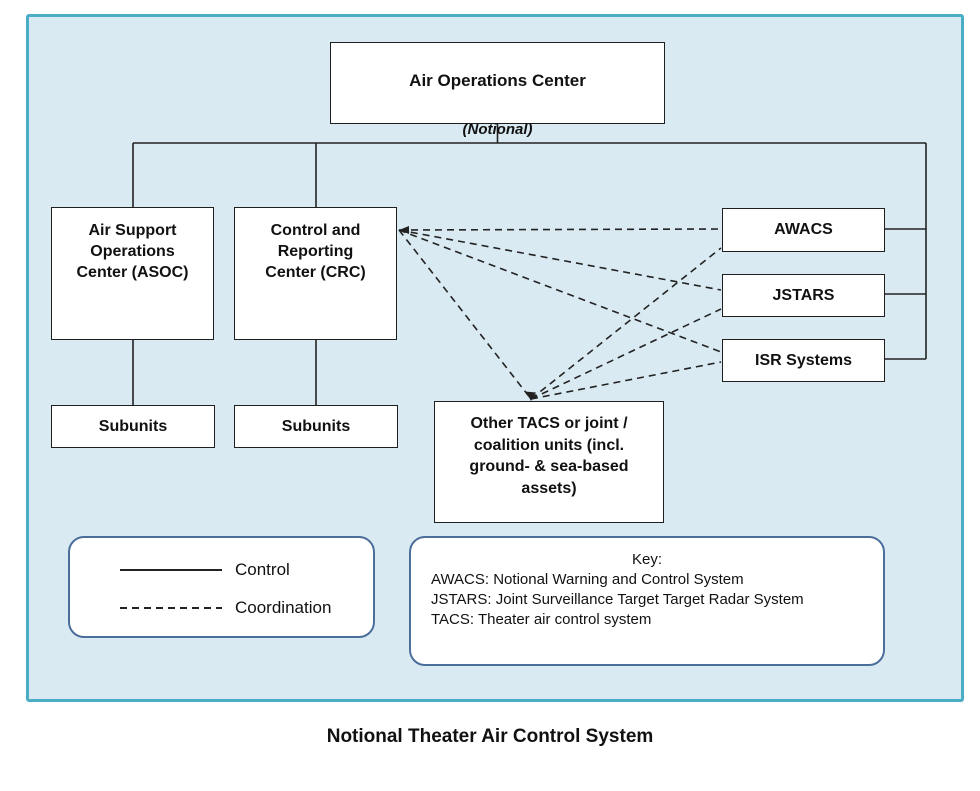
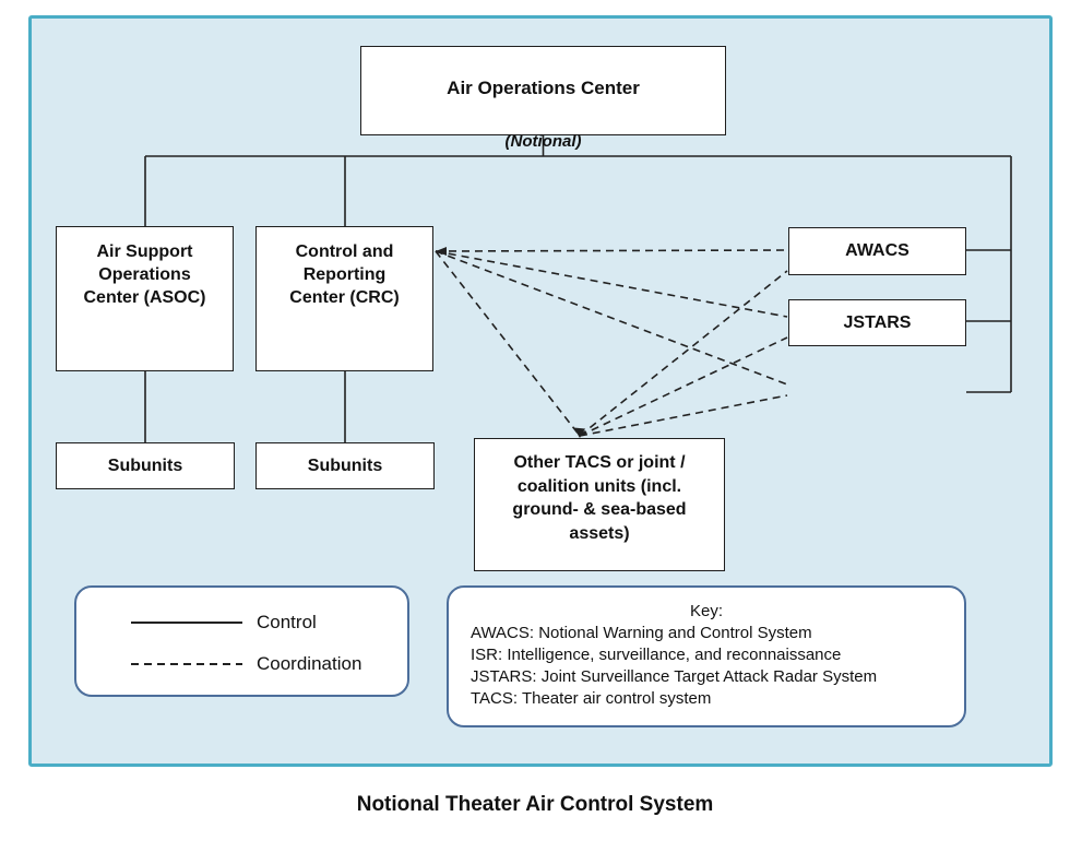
  Air Operations Center
  (Notional)
  Air Support
  Operations
  Center (ASOC)
  Control and
  Reporting
  Center (CRC)
  AWACS
  JSTARS
- ISR Systems
  Subunits
  Subunits
  Other TACS or joint /
  coalition units (incl.
  ground- & sea-based
  assets)
  Control
  Coordination
  Key:
  AWACS: Notional Warning and Control System
+ ISR: Intelligence, surveillance, and reconnaissance
- JSTARS: Joint Surveillance Target Target Radar System
+ JSTARS: Joint Surveillance Target Attack Radar System
  TACS: Theater air control system
  Notional Theater Air Control System
